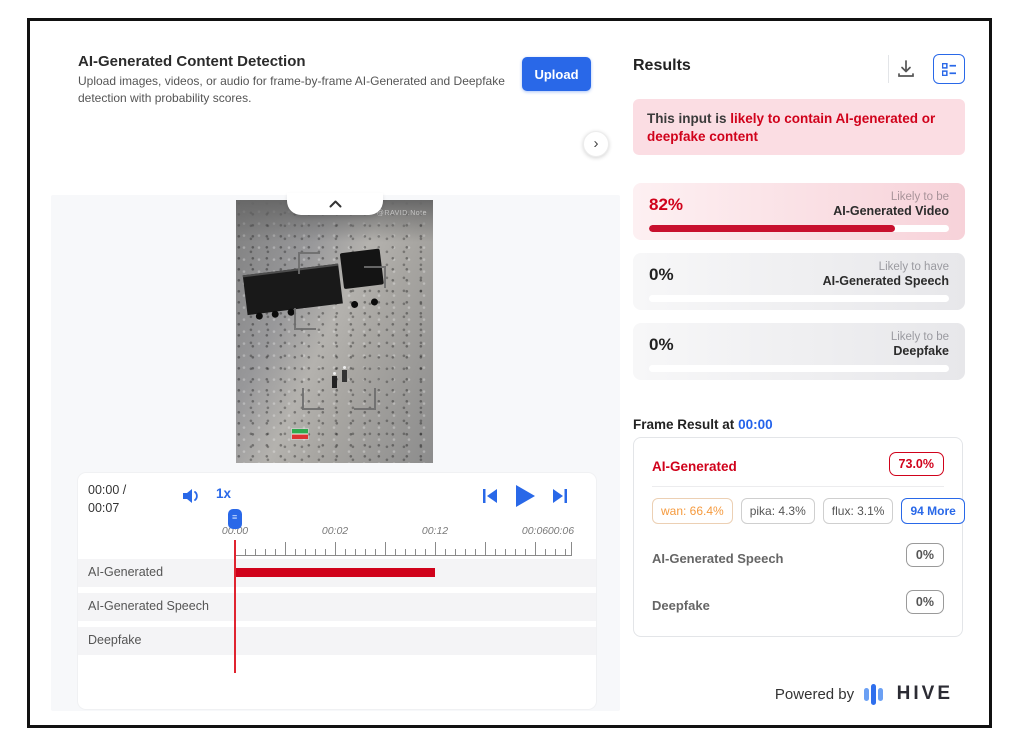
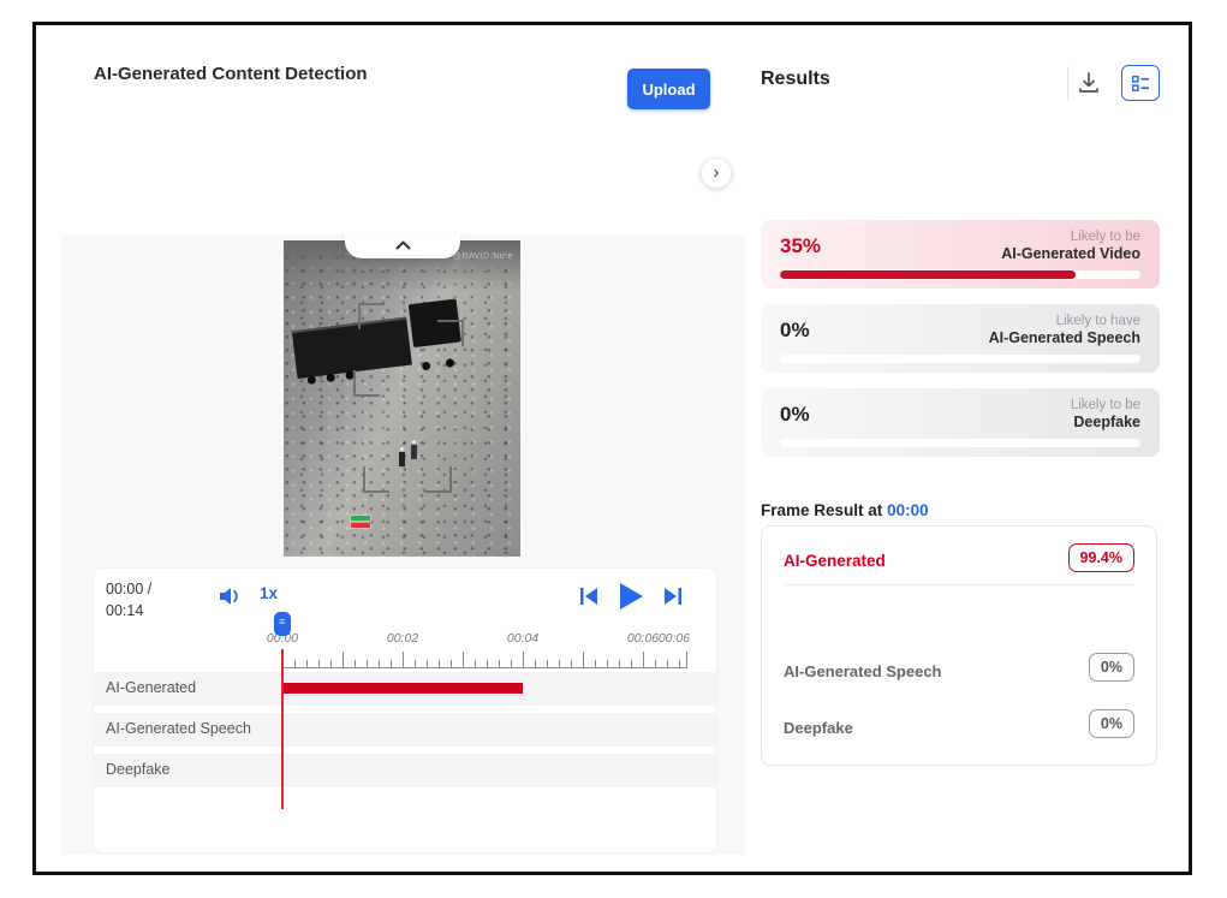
  AI-Generated Content Detection
- Upload images, videos, or audio for frame-by-frame AI-Generated and Deepfake detection with probability scores.
  Upload
  ›
  00:00 /
- 00:07
+ 00:14
  1x
  00:00
  00:02
- 00:12
+ 00:04
  00:06
  00:06
  AI-Generated
  AI-Generated Speech
  Deepfake
  Results
- This input is likely to contain AI-generated or deepfake content
- 82%
+ 35%
  Likely to be
  AI-Generated Video
  0%
  Likely to have
  AI-Generated Speech
  0%
  Likely to be
  Deepfake
  Frame Result at 00:00
  AI-Generated
- 73.0%
+ 99.4%
- wan: 66.4%
- pika: 4.3%
- flux: 3.1%
- 94 More
  AI-Generated Speech
  0%
  Deepfake
  0%
- Powered by
- HIVE
